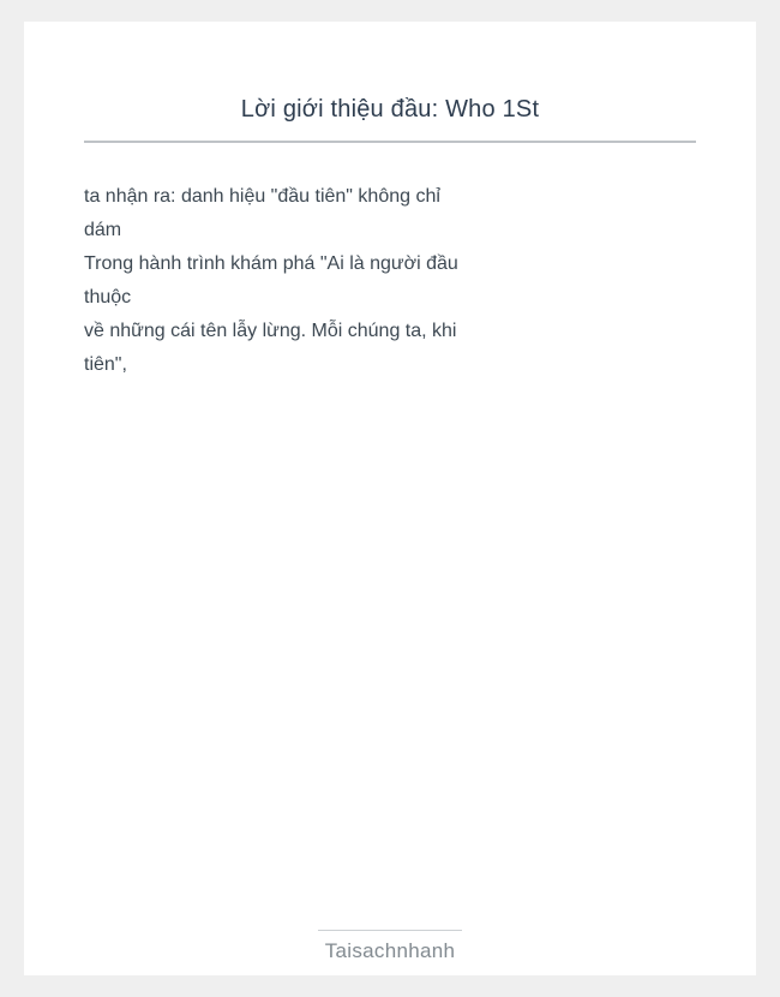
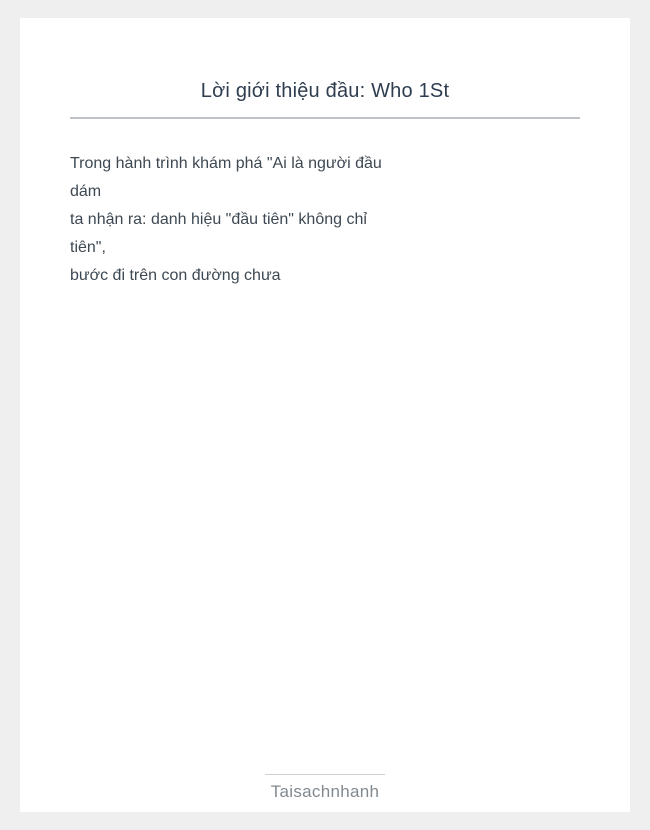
  Lời giới thiệu đầu: Who 1St
- ta nhận ra: danh hiệu "đầu tiên" không chỉ
+ Trong hành trình khám phá "Ai là người đầu
  dám
- Trong hành trình khám phá "Ai là người đầu
+ ta nhận ra: danh hiệu "đầu tiên" không chỉ
- thuộc
- về những cái tên lẫy lừng. Mỗi chúng ta, khi
  tiên",
+ bước đi trên con đường chưa
  Taisachnhanh
